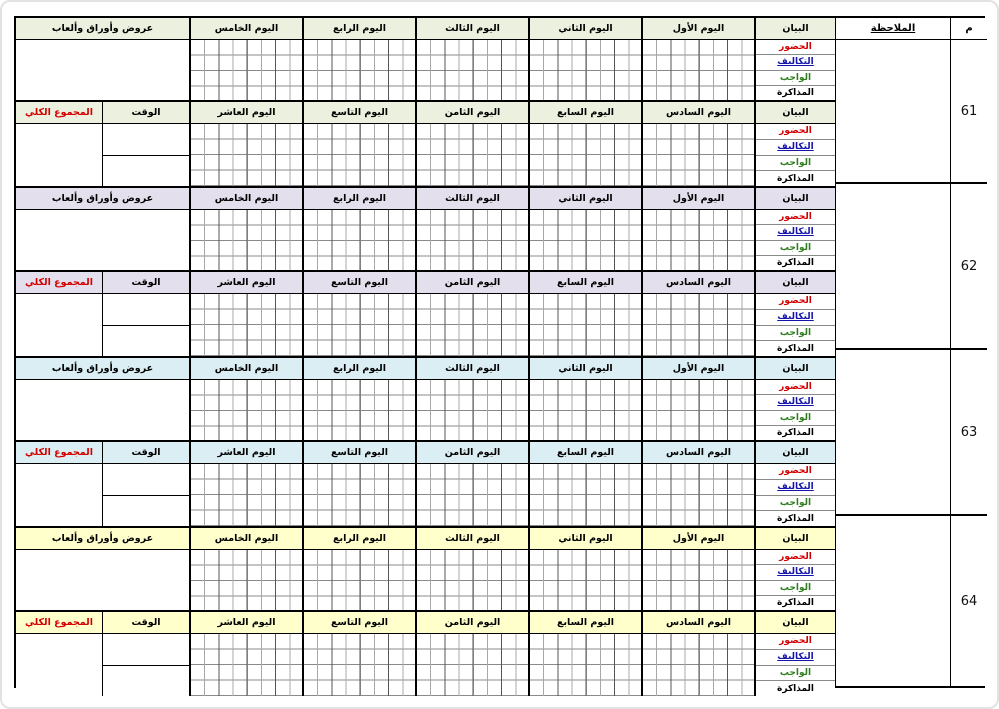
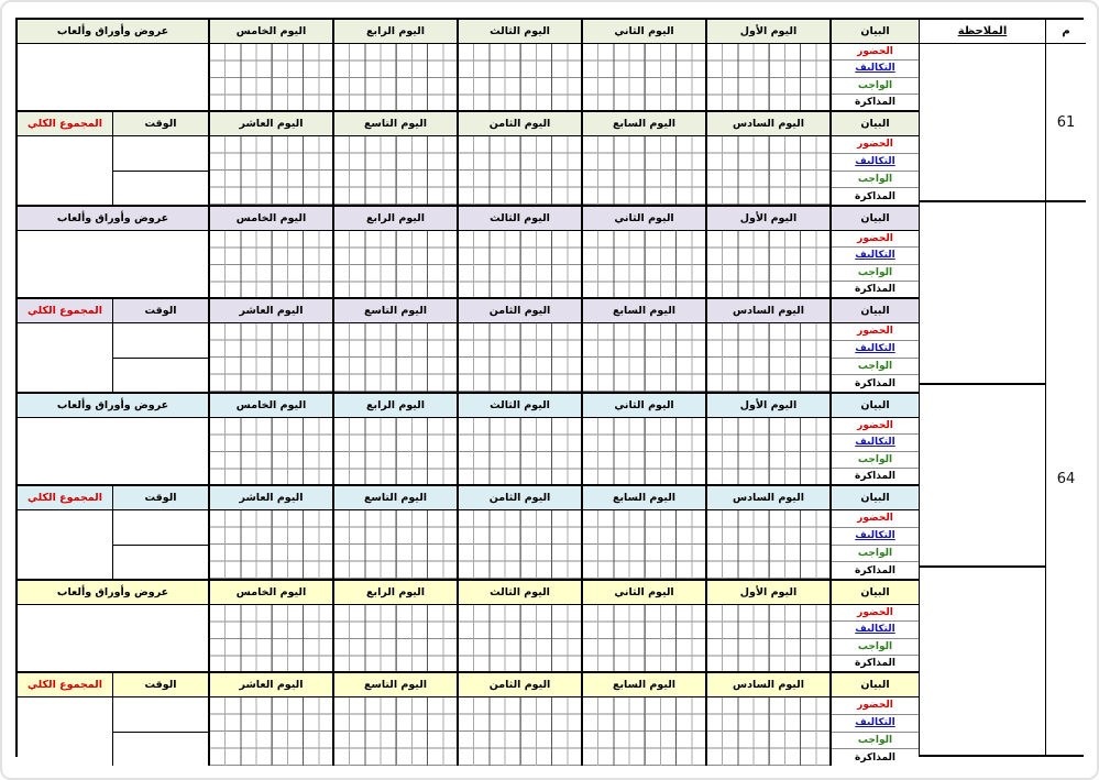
  عروض وأوراق وألعاب
  اليوم الخامس
  اليوم الرابع
  اليوم الثالث
  اليوم الثاني
  اليوم الأول
  البيان
  الحضور
  التكاليف
  الواجب
  المذاكرة
  المجموع الكلي
  الوقت
  اليوم العاشر
  اليوم التاسع
  اليوم الثامن
  اليوم السابع
  اليوم السادس
  البيان
  الحضور
  التكاليف
  الواجب
  المذاكرة
  عروض وأوراق وألعاب
  اليوم الخامس
  اليوم الرابع
  اليوم الثالث
  اليوم الثاني
  اليوم الأول
  البيان
  الحضور
  التكاليف
  الواجب
  المذاكرة
  المجموع الكلي
  الوقت
  اليوم العاشر
  اليوم التاسع
  اليوم الثامن
  اليوم السابع
  اليوم السادس
  البيان
  الحضور
  التكاليف
  الواجب
  المذاكرة
  عروض وأوراق وألعاب
  اليوم الخامس
  اليوم الرابع
  اليوم الثالث
  اليوم الثاني
  اليوم الأول
  البيان
  الحضور
  التكاليف
  الواجب
  المذاكرة
  المجموع الكلي
  الوقت
  اليوم العاشر
  اليوم التاسع
  اليوم الثامن
  اليوم السابع
  اليوم السادس
  البيان
  الحضور
  التكاليف
  الواجب
  المذاكرة
  عروض وأوراق وألعاب
  اليوم الخامس
  اليوم الرابع
  اليوم الثالث
  اليوم الثاني
  اليوم الأول
  البيان
  الحضور
  التكاليف
  الواجب
  المذاكرة
  المجموع الكلي
  الوقت
  اليوم العاشر
  اليوم التاسع
  اليوم الثامن
  اليوم السابع
  اليوم السادس
  البيان
  الحضور
  التكاليف
  الواجب
  المذاكرة
  الملاحظة
  م
  61
- 62
- 63
  64
